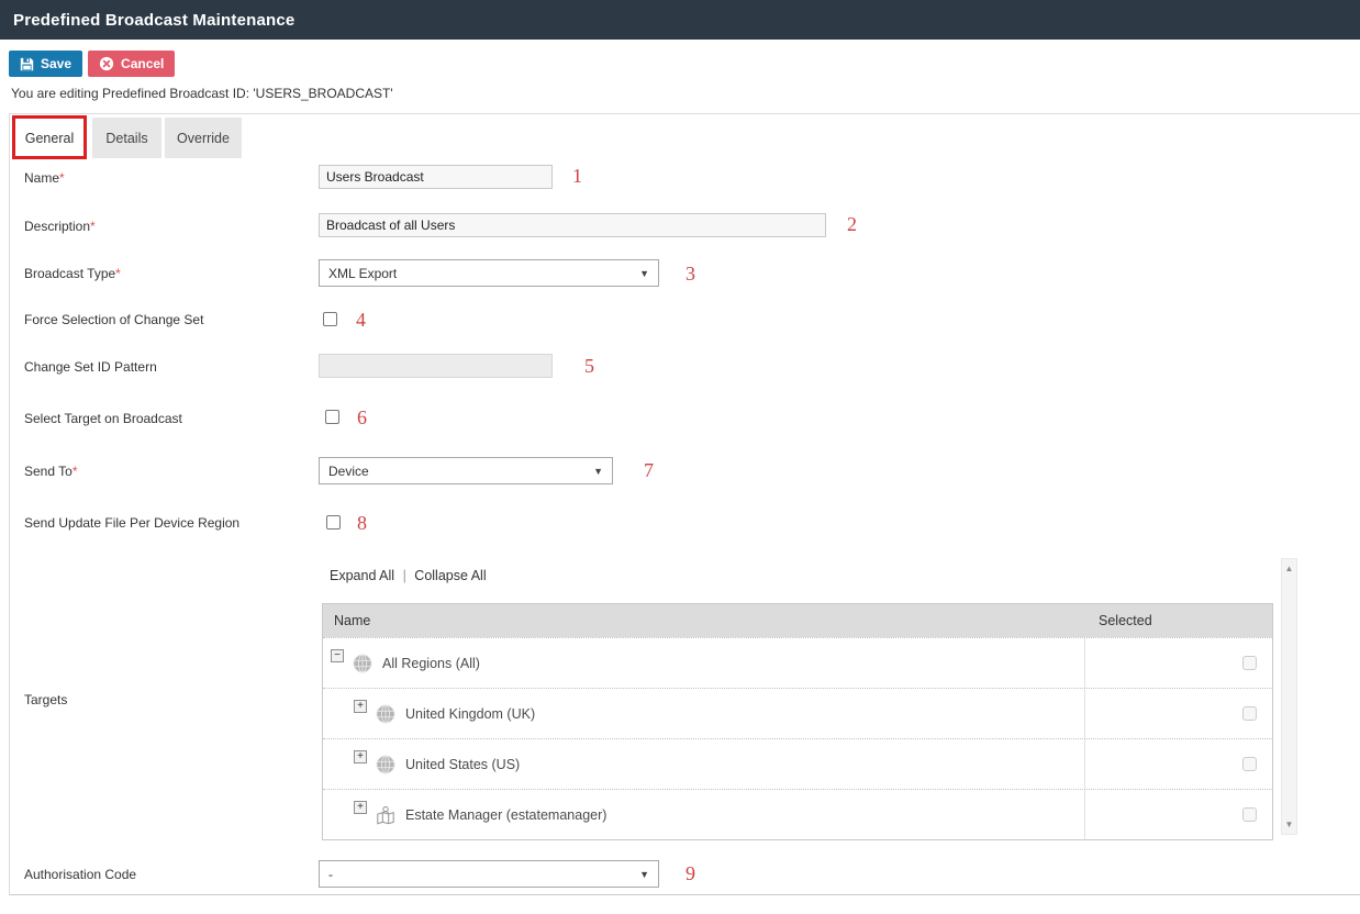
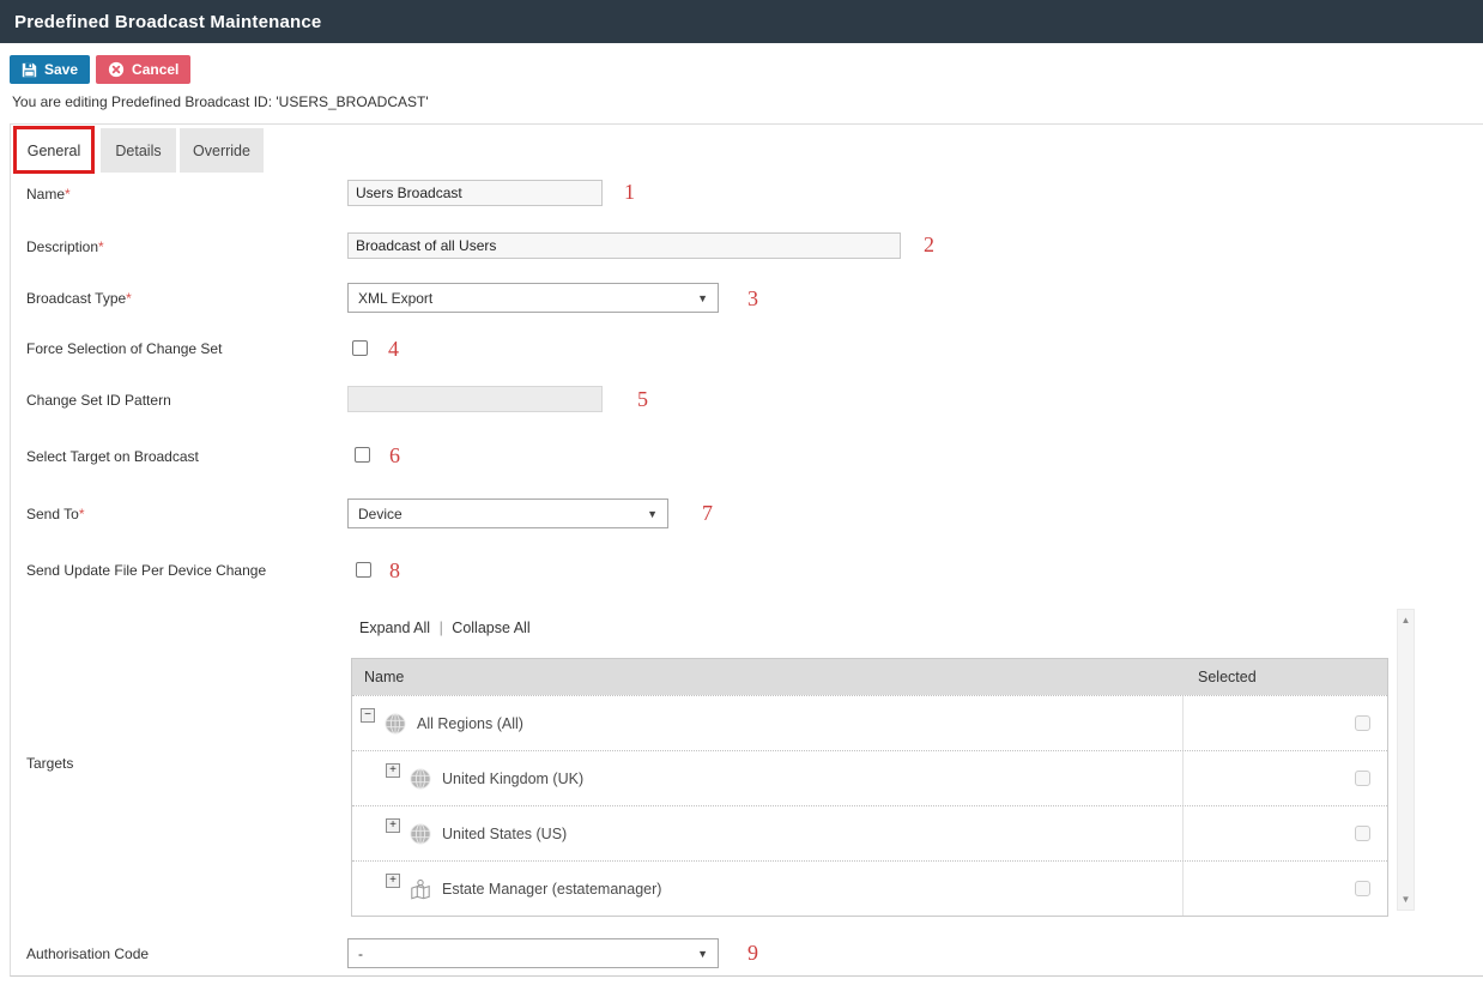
  Predefined Broadcast Maintenance
  Save
  Cancel
  You are editing Predefined Broadcast ID: 'USERS_BROADCAST'
  General
  Details
  Override
  Name*
  Users Broadcast
  Description*
  Broadcast of all Users
  Broadcast Type*
  XML Export
  ▼
  Force Selection of Change Set
  Change Set ID Pattern
  Select Target on Broadcast
  Send To*
  Device
  ▼
- Send Update File Per Device Region
+ Send Update File Per Device Change
  Targets
  Expand All | Collapse All
  Name
  Selected
  −
  All Regions (All)
  +
  United Kingdom (UK)
  +
  United States (US)
  +
  Estate Manager (estatemanager)
  ▲
  ▼
  Authorisation Code
  -
  ▼
  1
  2
  3
  4
  5
  6
  7
  8
  9
